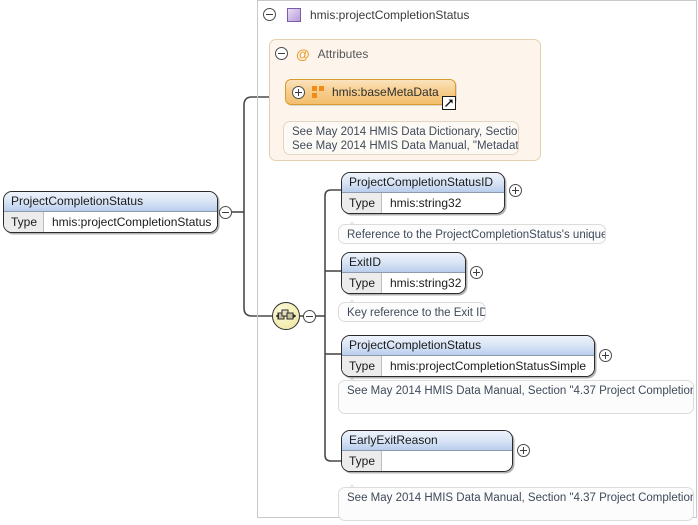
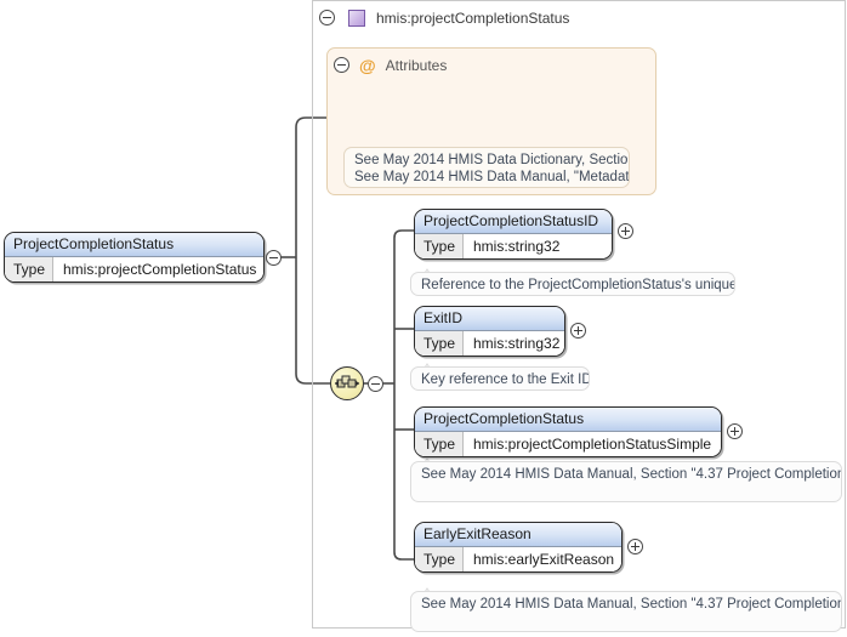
  ProjectCompletionStatus
  Type
  hmis:projectCompletionStatus
  hmis:projectCompletionStatus
  @
  Attributes
- hmis:baseMetaData
  See May 2014 HMIS Data Dictionary, Sectio
  See May 2014 HMIS Data Manual, "Metadat
  ProjectCompletionStatusID
  Type
  hmis:string32
  Reference to the ProjectCompletionStatus's unique
  ExitID
  Type
  hmis:string32
  Key reference to the Exit ID
  ProjectCompletionStatus
  Type
  hmis:projectCompletionStatusSimple
  See May 2014 HMIS Data Manual, Section "4.37 Project Completio
  EarlyExitReason
  Type
+ hmis:earlyExitReason
  See May 2014 HMIS Data Manual, Section "4.37 Project Completio
